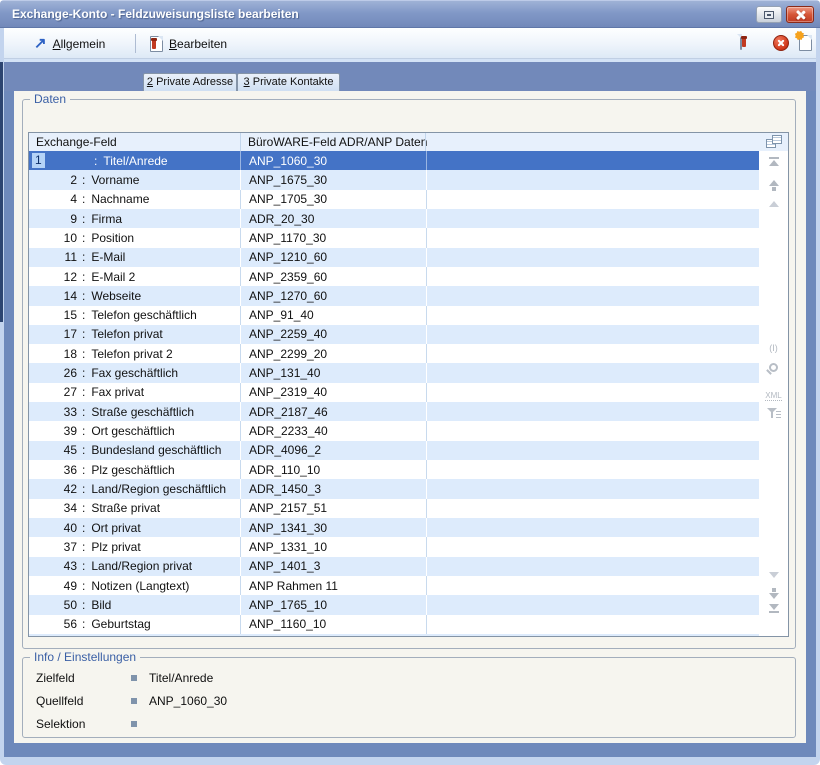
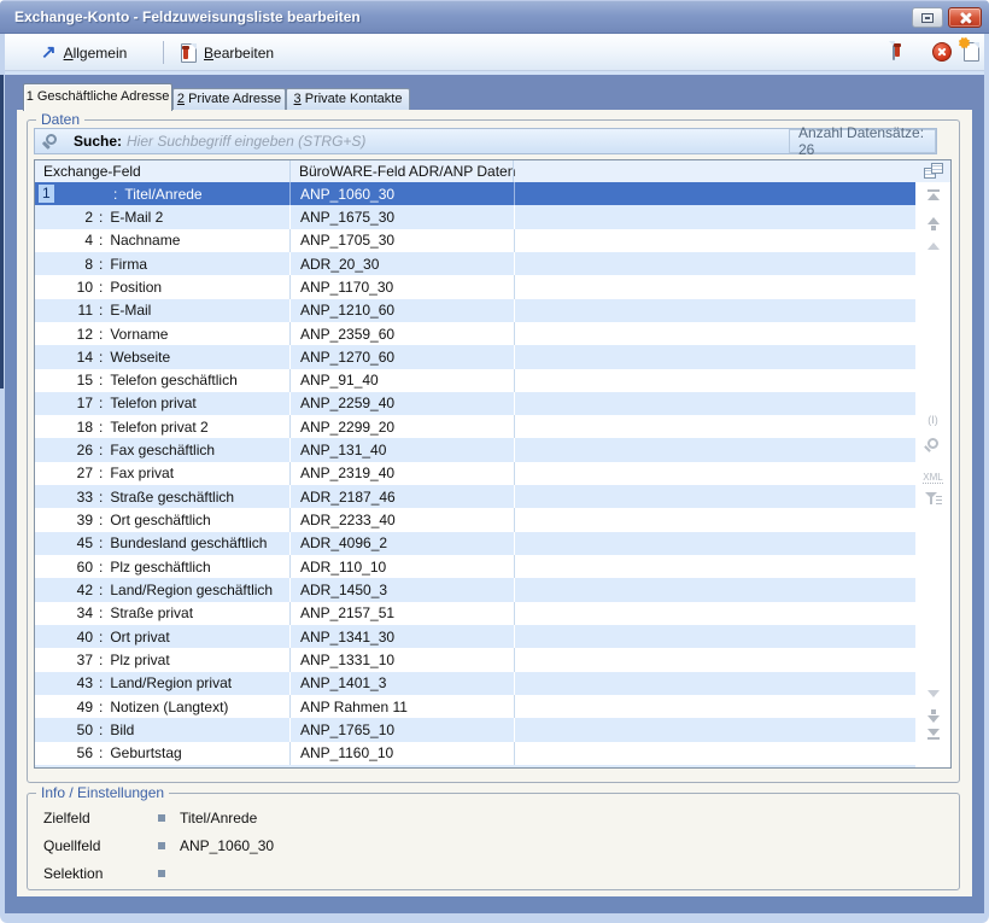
  Exchange-Konto - Feldzuweisungsliste bearbeiten
  ↗
  Allgemein
  Bearbeiten
+ 1 Geschäftliche Adresse
  2 Private Adresse
  3 Private Kontakte
  Daten
+ Suche:
+ Hier Suchbegriff eingeben (STRG+S)
+ Anzahl Datensätze: 26
  Exchange-Feld
  BüroWARE-Feld ADR/ANP Date
  1
  :
  Titel/Anrede
  ANP_1060_30
  2
  :
- Vorname
+ E-Mail 2
  ANP_1675_30
  4
  :
  Nachname
  ANP_1705_30
- 9
+ 8
  :
  Firma
  ADR_20_30
  10
  :
  Position
  ANP_1170_30
  11
  :
  E-Mail
  ANP_1210_60
  12
  :
- E-Mail 2
+ Vorname
  ANP_2359_60
  14
  :
  Webseite
  ANP_1270_60
  15
  :
  Telefon geschäftlich
  ANP_91_40
  17
  :
  Telefon privat
  ANP_2259_40
  18
  :
  Telefon privat 2
  ANP_2299_20
  26
  :
  Fax geschäftlich
  ANP_131_40
  27
  :
  Fax privat
  ANP_2319_40
  33
  :
  Straße geschäftlich
  ADR_2187_46
  39
  :
  Ort geschäftlich
  ADR_2233_40
  45
  :
  Bundesland geschäftlich
  ADR_4096_2
- 36
+ 60
  :
  Plz geschäftlich
  ADR_110_10
  42
  :
  Land/Region geschäftlich
  ADR_1450_3
  34
  :
  Straße privat
  ANP_2157_51
  40
  :
  Ort privat
  ANP_1341_30
  37
  :
  Plz privat
  ANP_1331_10
  43
  :
  Land/Region privat
  ANP_1401_3
  49
  :
  Notizen (Langtext)
  ANP Rahmen 11
  50
  :
  Bild
  ANP_1765_10
  56
  :
  Geburtstag
  ANP_1160_10
  (I)
  XML
  Info / Einstellungen
  Zielfeld
  Titel/Anrede
  Quellfeld
  ANP_1060_30
  Selektion
